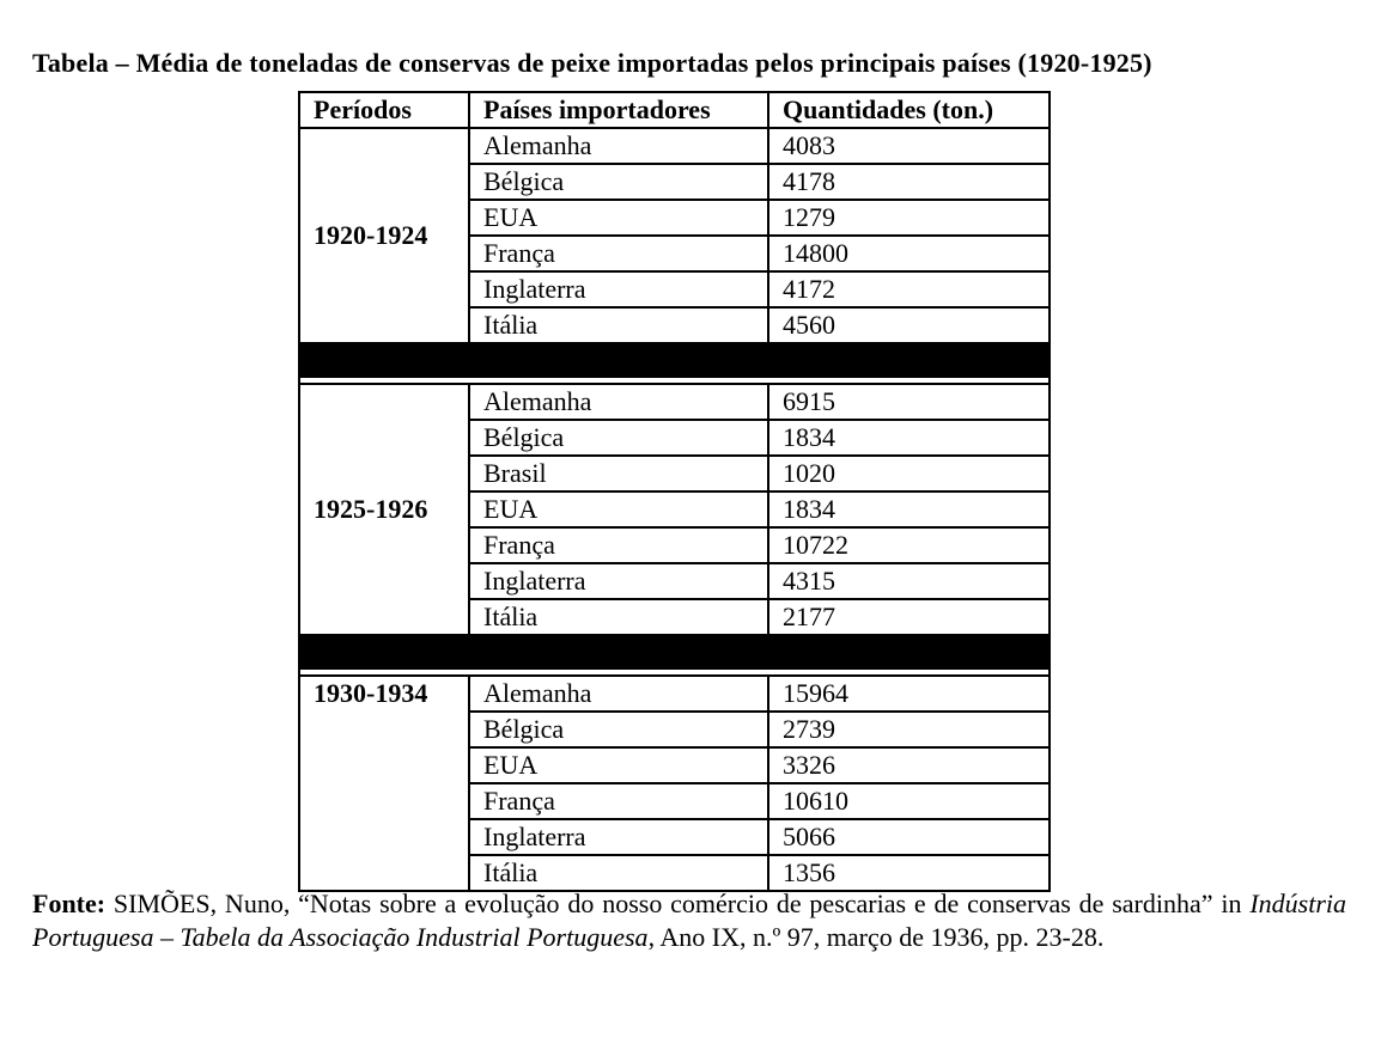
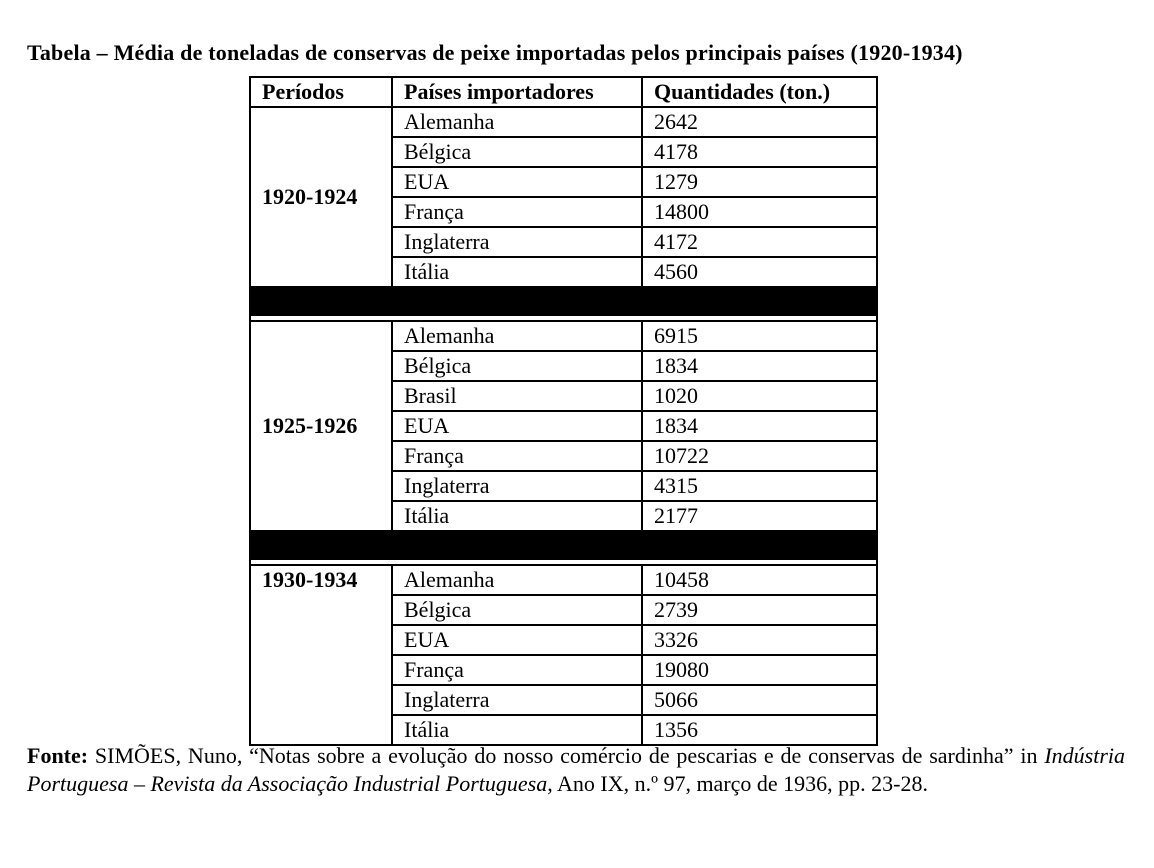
- Tabela – Média de toneladas de conservas de peixe importadas pelos principais países (1920-1925)
+ Tabela – Média de toneladas de conservas de peixe importadas pelos principais países (1920-1934)
  Períodos	Países importadores	Quantidades (ton.)
- 1920-1924	Alemanha	4083
+ 1920-1924	Alemanha	2642
  Bélgica	4178
  EUA	1279
  França	14800
  Inglaterra	4172
  Itália	4560
  1925-1926	Alemanha	6915
  Bélgica	1834
  Brasil	1020
  EUA	1834
  França	10722
  Inglaterra	4315
  Itália	2177
- 1930-1934	Alemanha	15964
+ 1930-1934	Alemanha	10458
  Bélgica	2739
  EUA	3326
- França	10610
+ França	19080
  Inglaterra	5066
  Itália	1356
- Fonte: SIMÕES, Nuno, “Notas sobre a evolução do nosso comércio de pescarias e de conservas de sardinha” in Indústria Portuguesa – Tabela da Associação Industrial Portuguesa, Ano IX, n.º 97, março de 1936, pp. 23-28.
+ Fonte: SIMÕES, Nuno, “Notas sobre a evolução do nosso comércio de pescarias e de conservas de sardinha” in Indústria Portuguesa – Revista da Associação Industrial Portuguesa, Ano IX, n.º 97, março de 1936, pp. 23-28.
